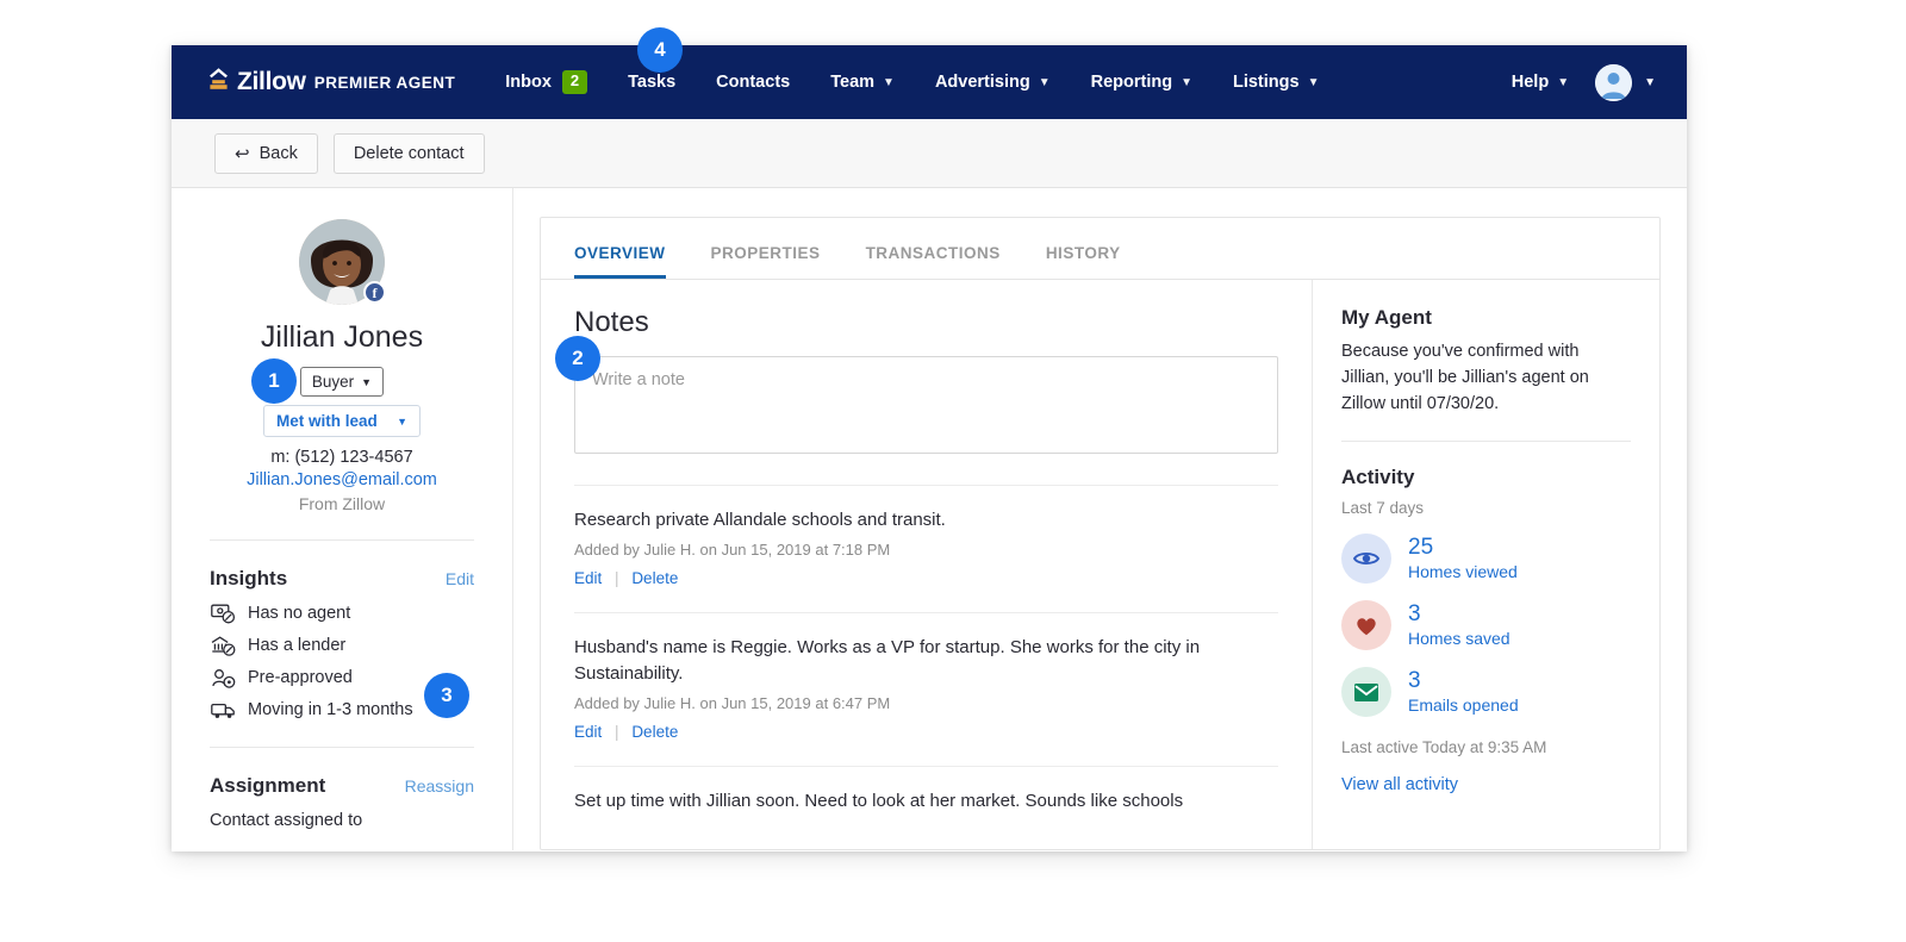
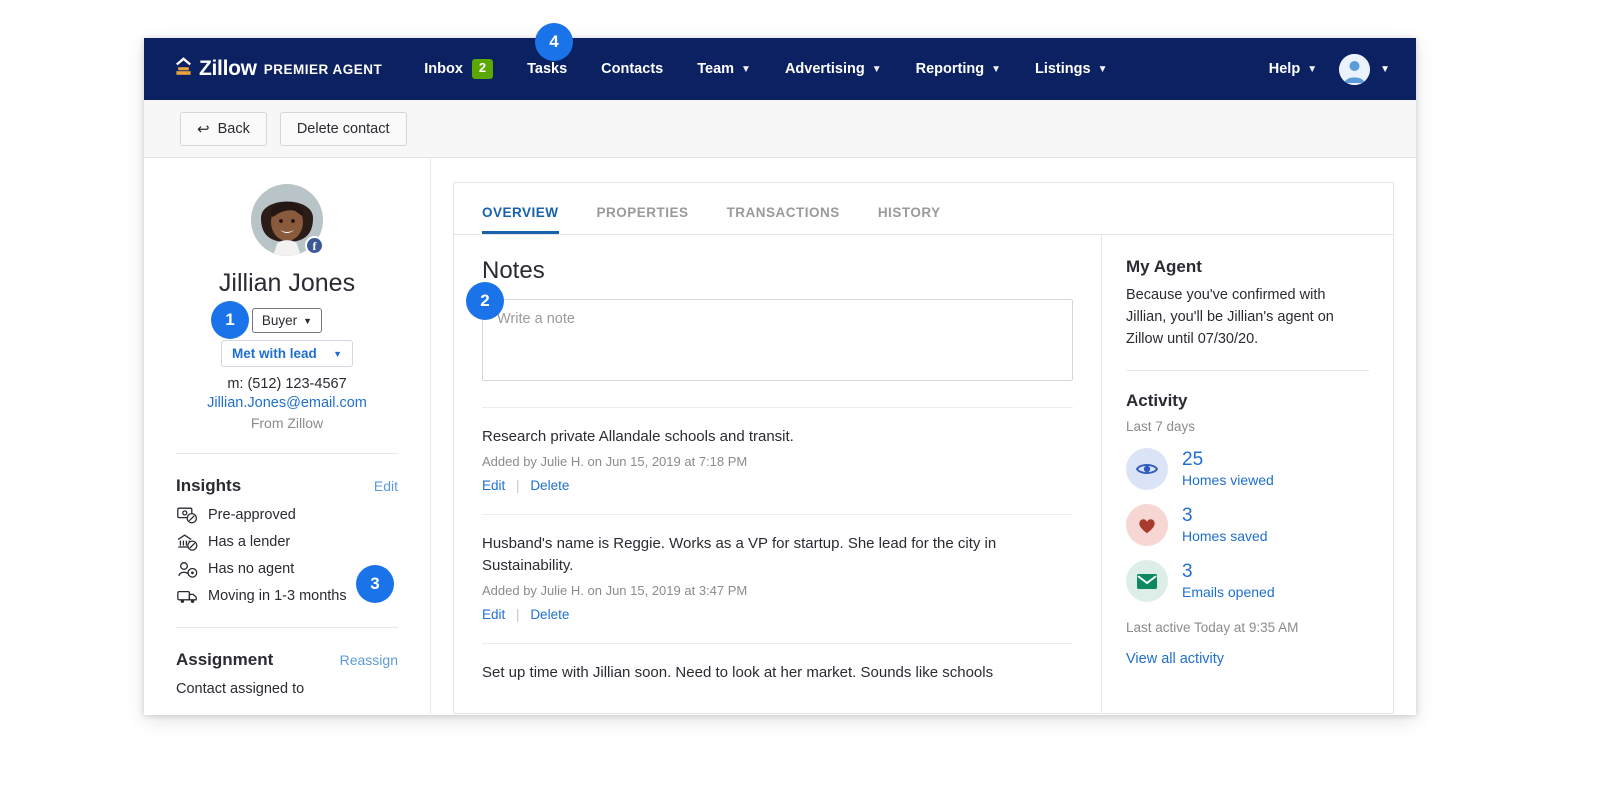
  Zillow
  PREMIER AGENT
  Inbox
  2
  Tasks
  Contacts
  Team
  ▼
  Advertising
  ▼
  Reporting
  ▼
  Listings
  ▼
  Help
  ▼
  ▼
  ↩
  Back
  Delete contact
  f
  Jillian Jones
  Buyer
  ▼
  Met with lead
  ▼
  m: (512) 123-4567
  Jillian.Jones@email.com
  From Zillow
  Insights
  Edit
- Has no agent
+ Pre-approved
  Has a lender
- Pre-approved
+ Has no agent
  Moving in 1-3 months
  Assignment
  Reassign
  Contact assigned to
  OVERVIEW
  PROPERTIES
  TRANSACTIONS
  HISTORY
  Notes
  Write a note
  Research private Allandale schools and transit.
  Added by Julie H. on Jun 15, 2019 at 7:18 PM
  Edit | Delete
- Husband's name is Reggie. Works as a VP for startup. She works for the city in Sustainability.
+ Husband's name is Reggie. Works as a VP for startup. She lead for the city in Sustainability.
- Added by Julie H. on Jun 15, 2019 at 6:47 PM
+ Added by Julie H. on Jun 15, 2019 at 3:47 PM
  Edit | Delete
  Set up time with Jillian soon. Need to look at her market. Sounds like schools
  My Agent
  Because you've confirmed with Jillian, you'll be Jillian's agent on Zillow until 07/30/20.
  Activity
  Last 7 days
  25
  Homes viewed
  3
  Homes saved
  3
  Emails opened
  Last active Today at 9:35 AM
  View all activity
  1
  2
  3
  4
